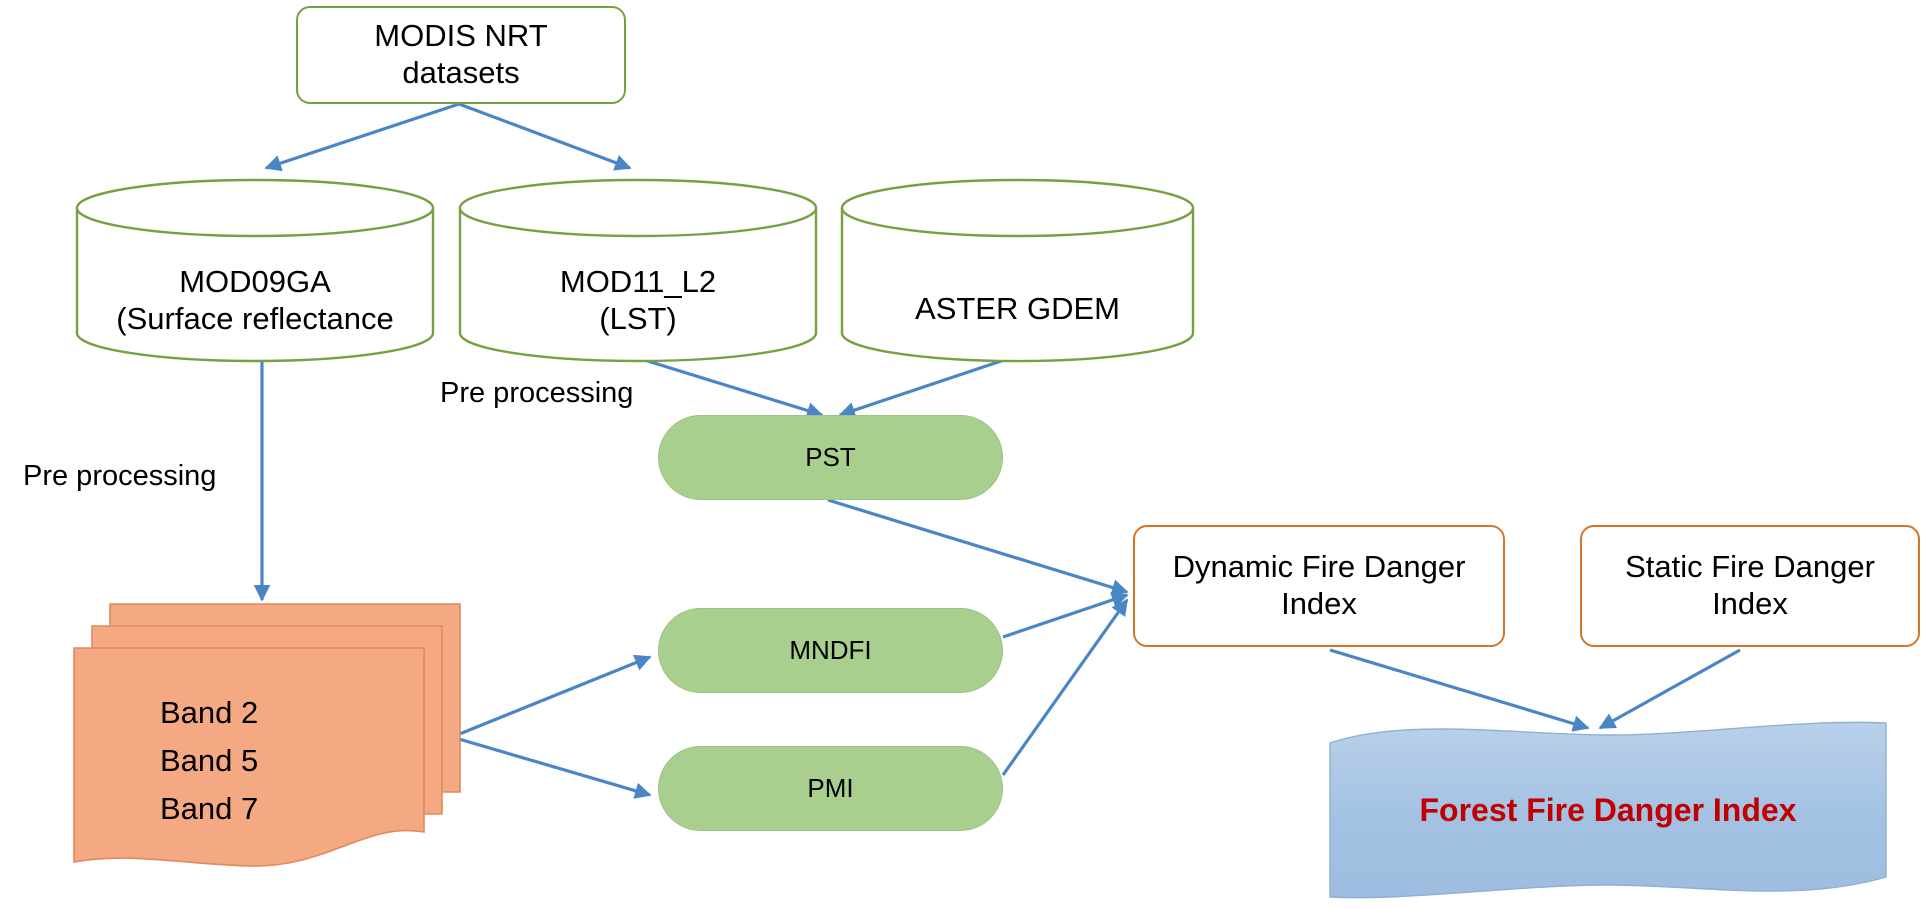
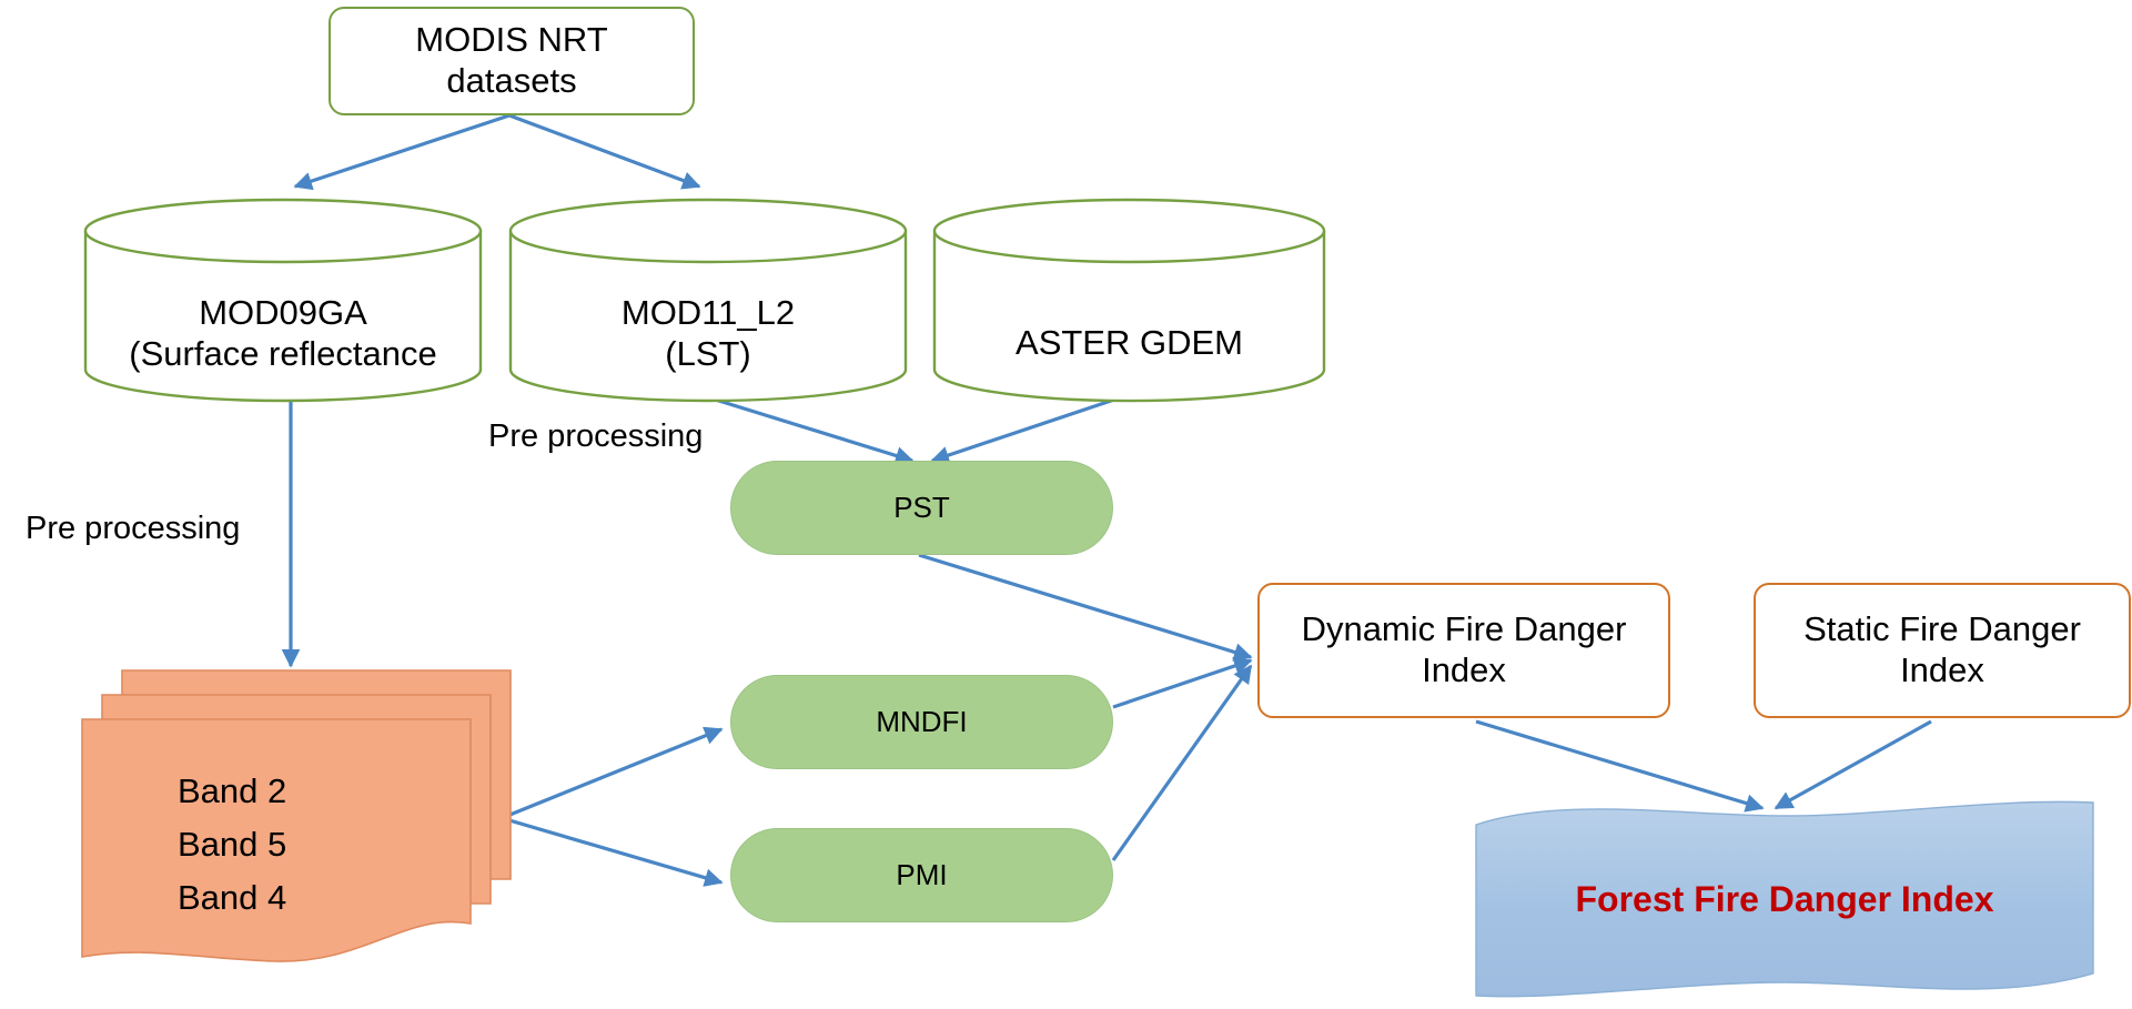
  MODIS NRT
  datasets
  MOD09GA
  (Surface reflectance
  MOD11_L2
  (LST)
  ASTER GDEM
  Pre processing
  Pre processing
  PST
  MNDFI
  PMI
  Band 2
  Band 5
- Band 7
+ Band 4
  Dynamic Fire Danger
  Index
  Static Fire Danger
  Index
  Forest Fire Danger Index
